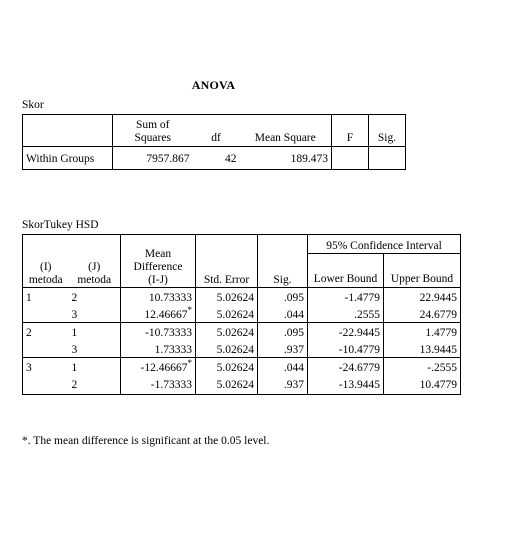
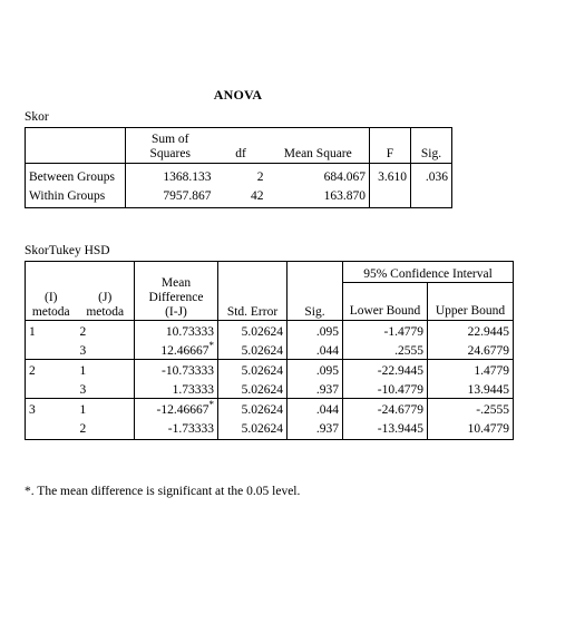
  ANOVA
  Skor
  	Sum of Squares	df	Mean Square	F	Sig.
+ Between Groups	1368.133	2	684.067	3.610	.036
- Within Groups	7957.867	42	189.473
+ Within Groups	7957.867	42	163.870
  SkorTukey HSD
  (I) metoda	(J) metoda	Mean Difference (I-J)	Std. Error	Sig.	95% Confidence Interval
  Lower Bound	Upper Bound
  1	2	10.73333	5.02624	.095	-1.4779	22.9445
  	3	12.46667*	5.02624	.044	.2555	24.6779
  2	1	-10.73333	5.02624	.095	-22.9445	1.4779
  	3	1.73333	5.02624	.937	-10.4779	13.9445
  3	1	-12.46667*	5.02624	.044	-24.6779	-.2555
  	2	-1.73333	5.02624	.937	-13.9445	10.4779
  *. The mean difference is significant at the 0.05 level.
